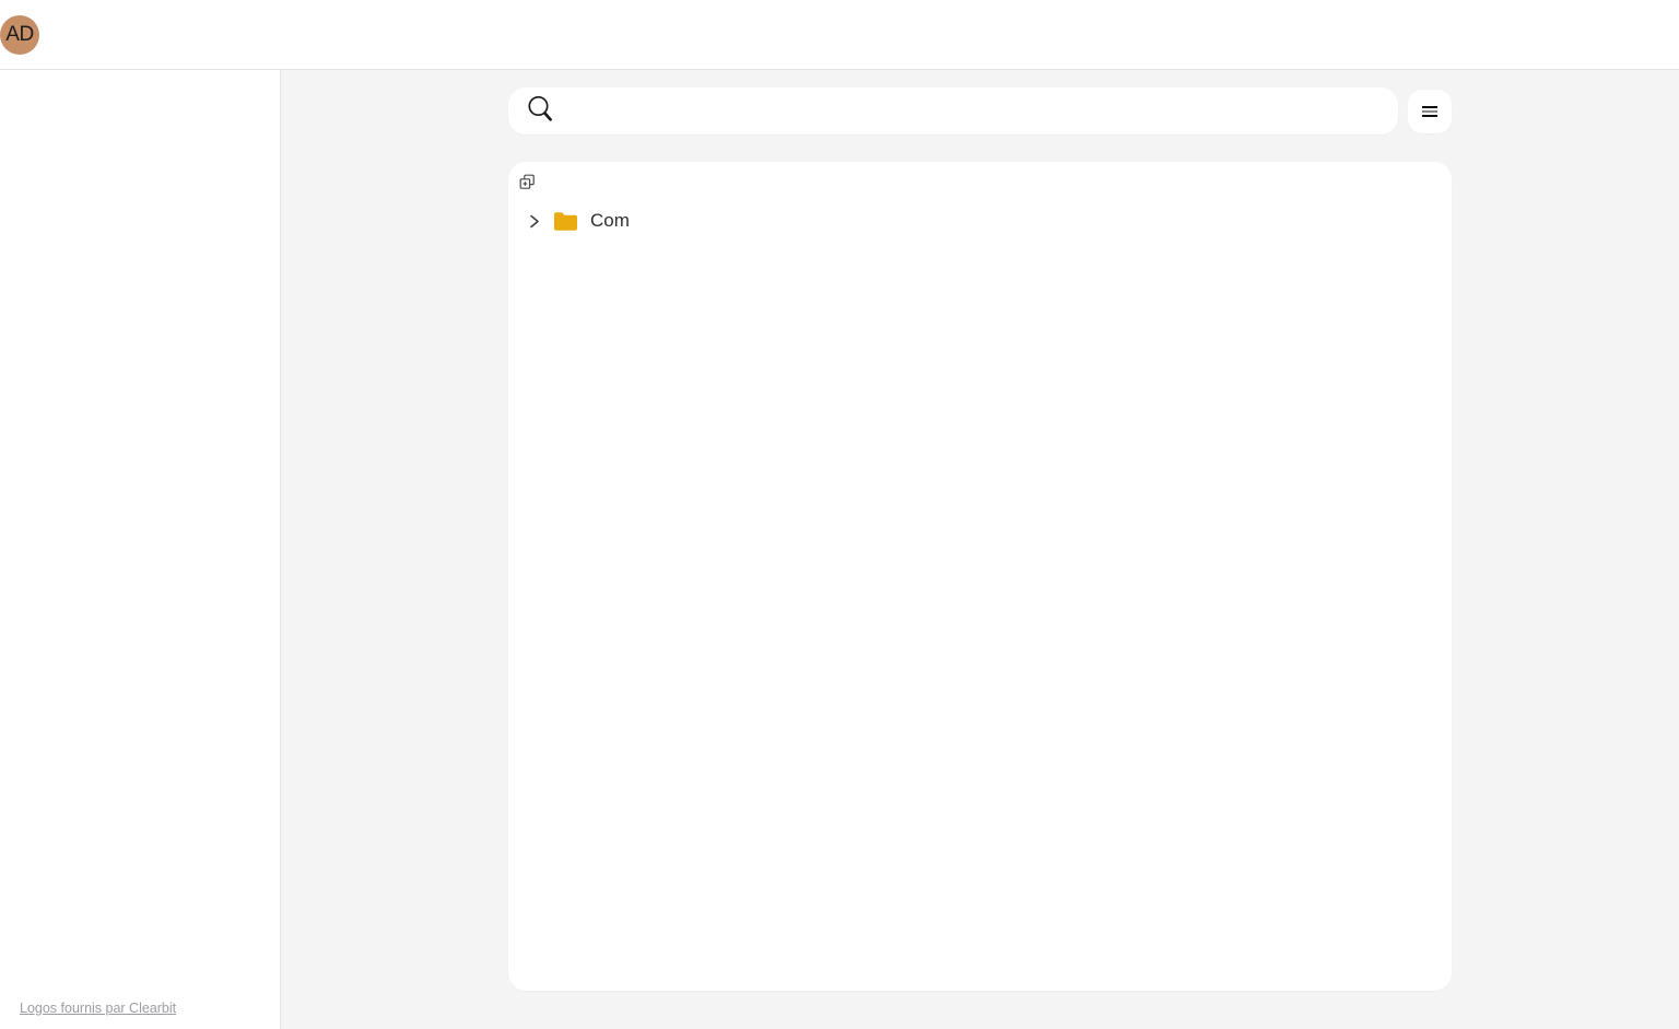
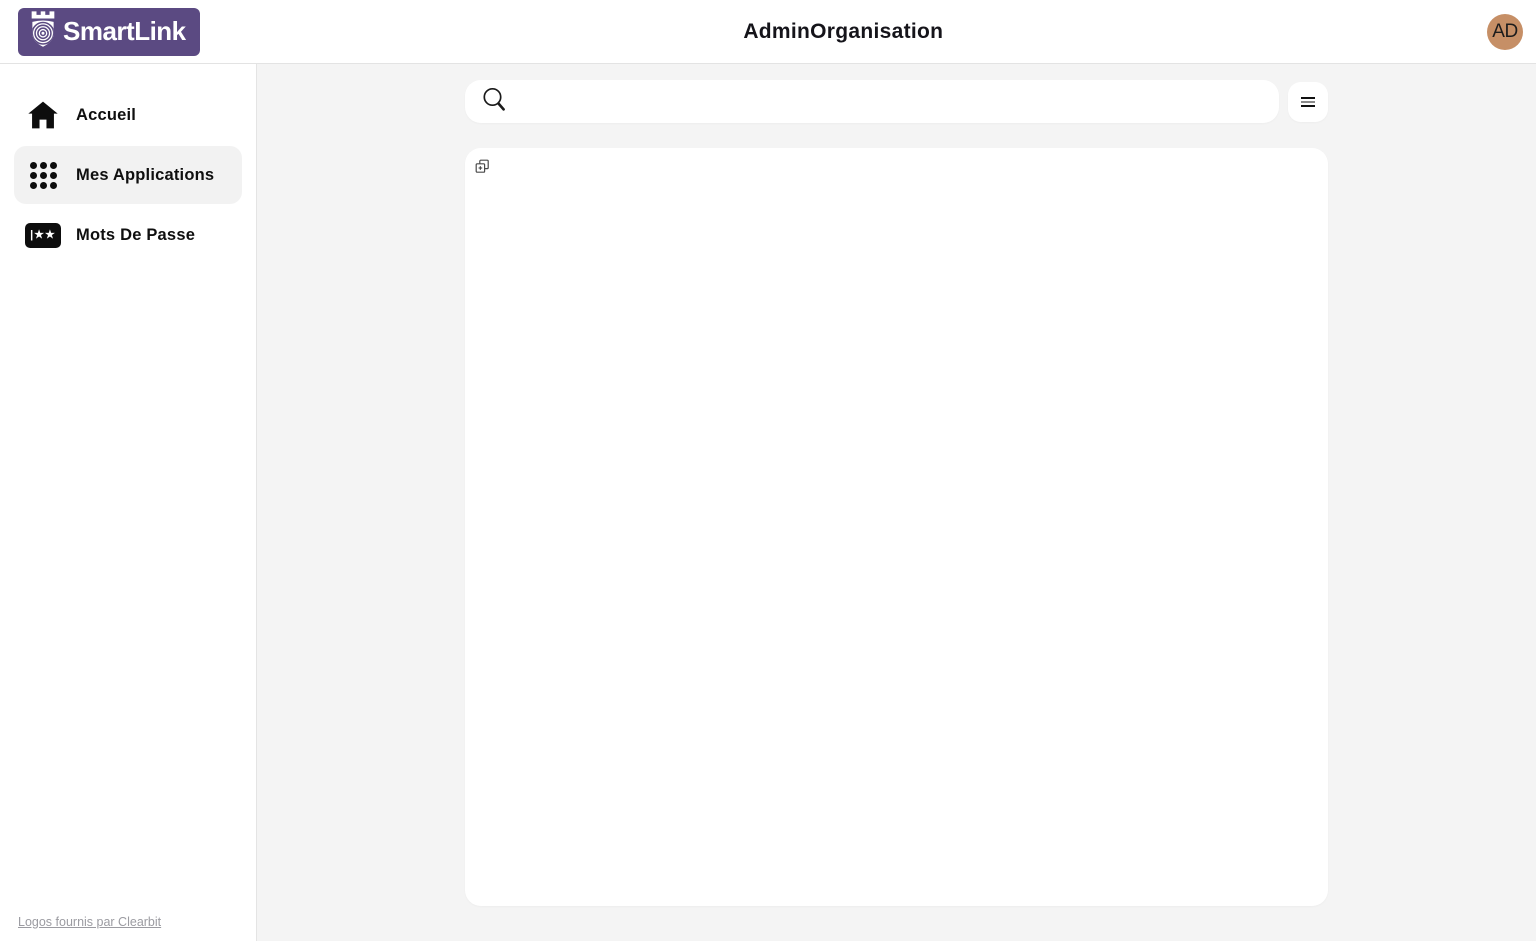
+ SmartLink
+ AdminOrganisation
  AD
+ Accueil
+ Mes Applications
+ |★★
+ Mots De Passe
  Logos fournis par Clearbit
- Com
